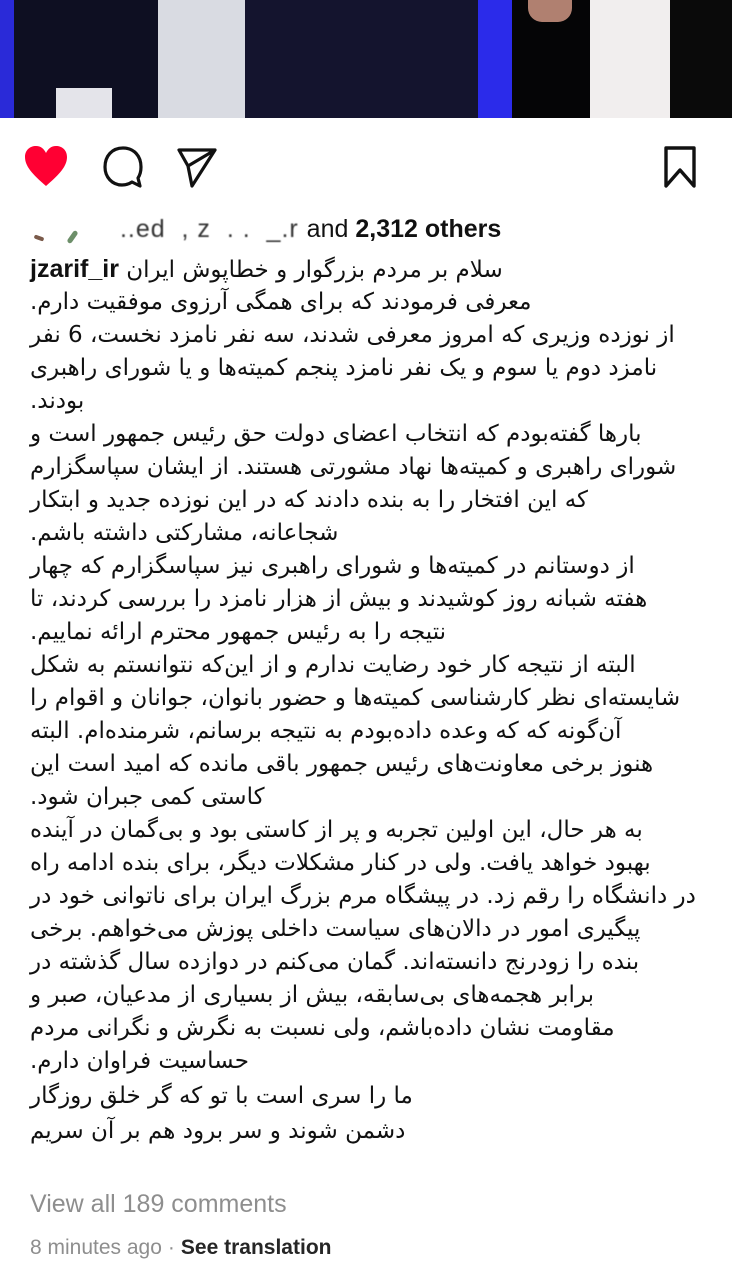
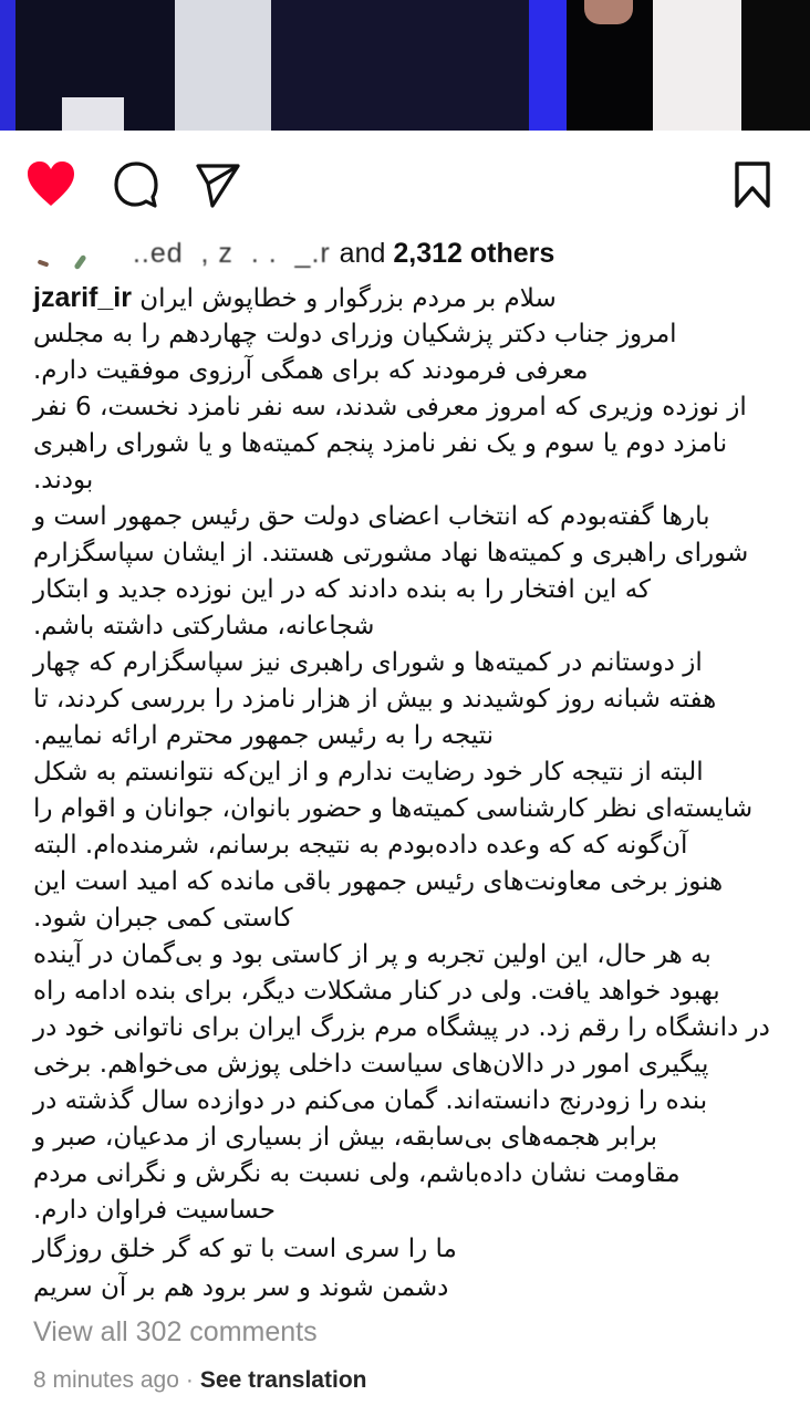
  ..ed , z . . _.r and 2,312 others
  jzarif_ir سلام بر مردم بزرگوار و خطاپوش ایران
+ امروز جناب دکتر پزشکیان وزرای دولت چهاردهم را به مجلس
  معرفی فرمودند که برای همگی آرزوی موفقیت دارم.
  از نوزده وزیری که امروز معرفی شدند، سه نفر نامزد نخست، 6 نفر
  نامزد دوم یا سوم و یک نفر نامزد پنجم کمیته‌ها و یا شورای راهبری
  بودند.
  بارها گفته‌بودم که انتخاب اعضای دولت حق رئیس جمهور است و
  شورای راهبری و کمیته‌ها نهاد مشورتی هستند. از ایشان سپاسگزارم
  که این افتخار را به بنده دادند که در این نوزده جدید و ابتکار
  شجاعانه، مشارکتی داشته باشم.
  از دوستانم در کمیته‌ها و شورای راهبری نیز سپاسگزارم که چهار
  هفته شبانه روز کوشیدند و بیش از هزار نامزد را بررسی کردند، تا
  نتیجه را به رئیس جمهور محترم ارائه نماییم.
  البته از نتیجه کار خود رضایت ندارم و از این‌که نتوانستم به شکل
  شایسته‌ای نظر کارشناسی کمیته‌ها و حضور بانوان، جوانان و اقوام را
  آن‌گونه که که وعده داده‌بودم به نتیجه برسانم، شرمنده‌ام. البته
  هنوز برخی معاونت‌های رئیس جمهور باقی مانده که امید است این
  کاستی کمی جبران شود.
  به هر حال، این اولین تجربه و پر از کاستی بود و بی‌گمان در آینده
  بهبود خواهد یافت. ولی در کنار مشکلات دیگر، برای بنده ادامه راه
  در دانشگاه را رقم زد. در پیشگاه مرم بزرگ ایران برای ناتوانی خود در
  پیگیری امور در دالانهای سیاست داخلی پوزش می‌خواهم. برخی
  بنده را زودرنج دانسته‌اند. گمان می‌کنم در دوازده سال گذشته در
  برابر هجمه‌های بی‌سابقه، بیش از بسیاری از مدعیان، صبر و
  مقاومت نشان داده‌باشم، ولی نسبت به نگرش و نگرانی مردم
  حساسیت فراوان دارم.
  ما را سری است با تو که گر خلق روزگار
  دشمن شوند و سر برود هم بر آن سریم
- View all 189 comments
+ View all 302 comments
  8 minutes ago · See translation
